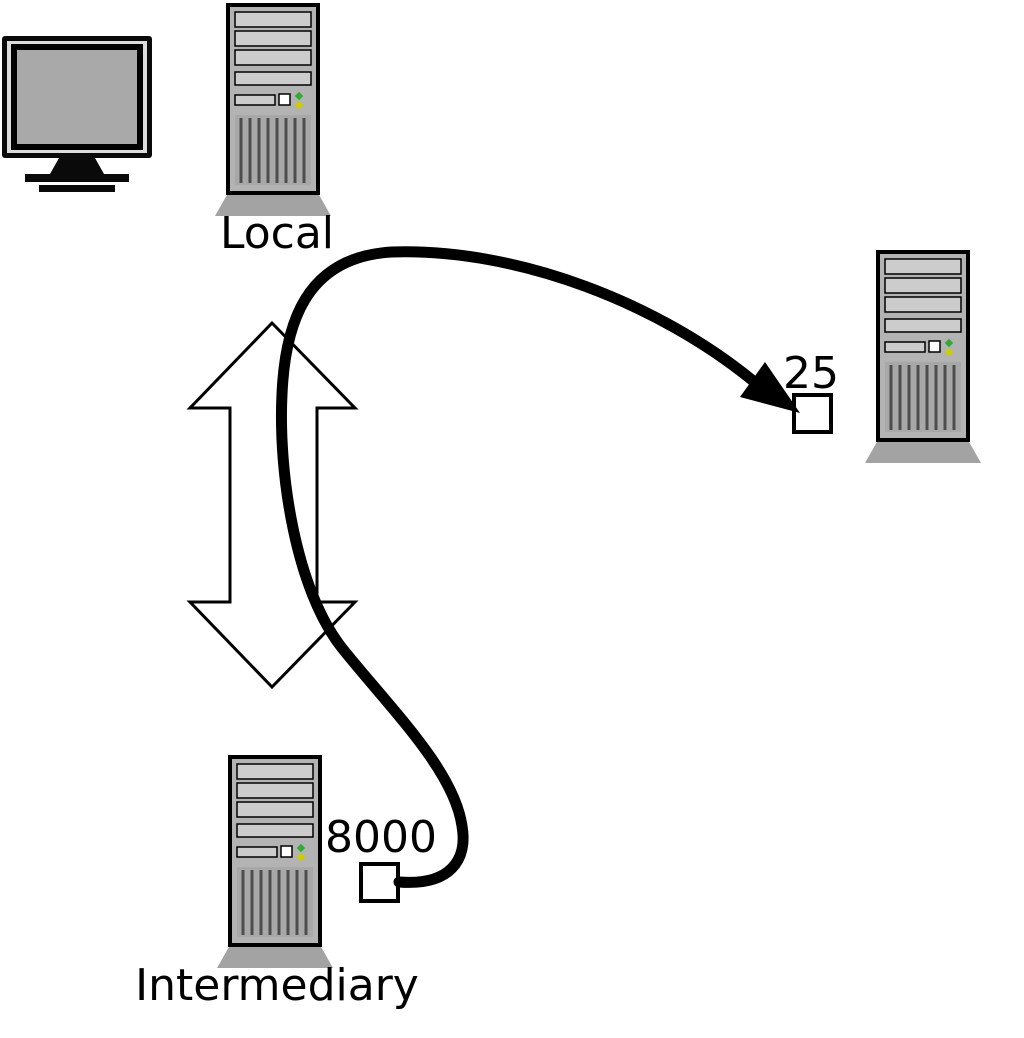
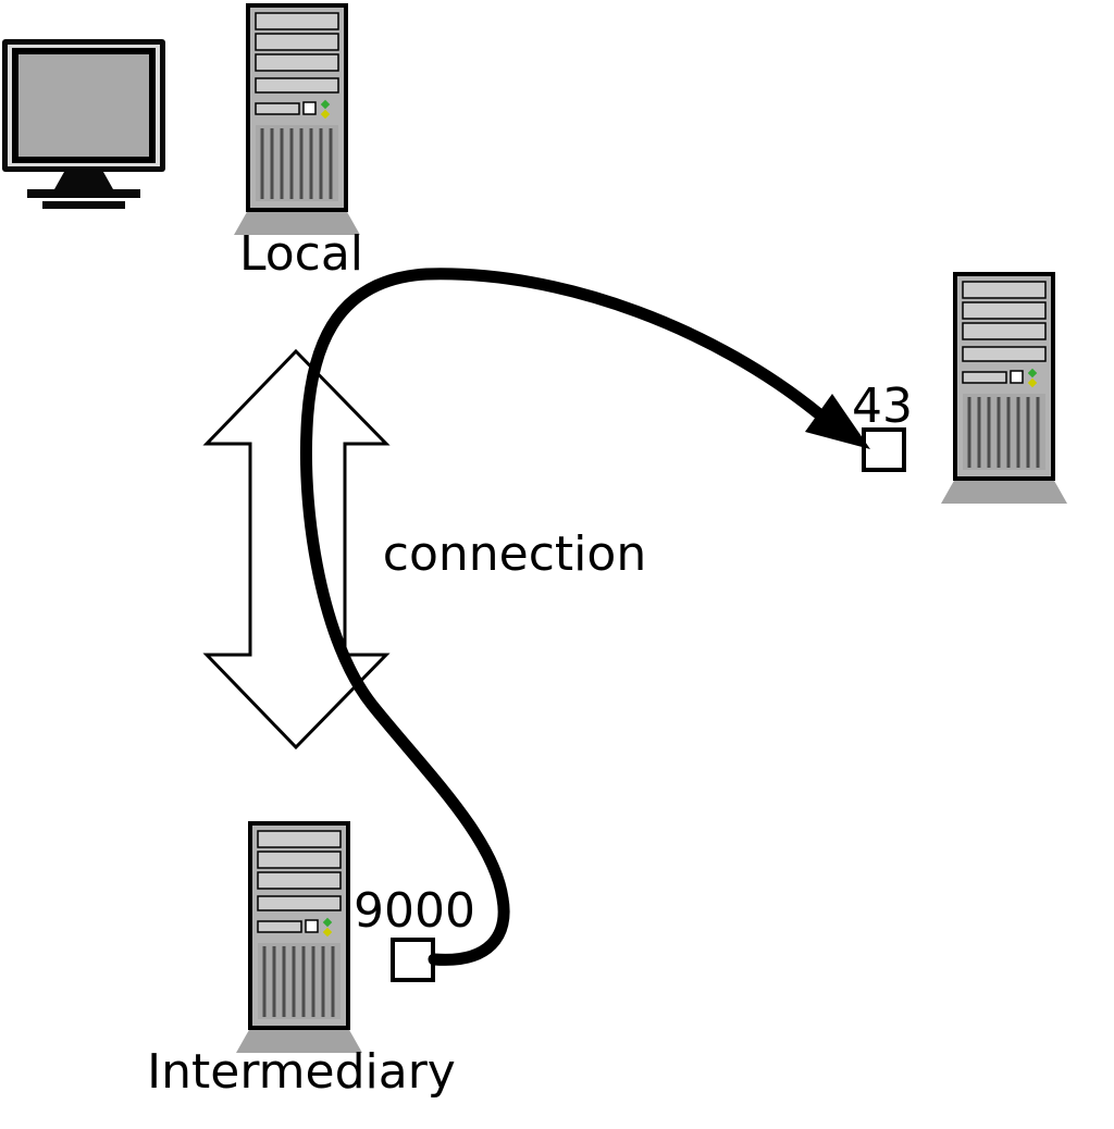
  Local
  Intermediary
+ connection
- 25
+ 43
- 8000
+ 9000
